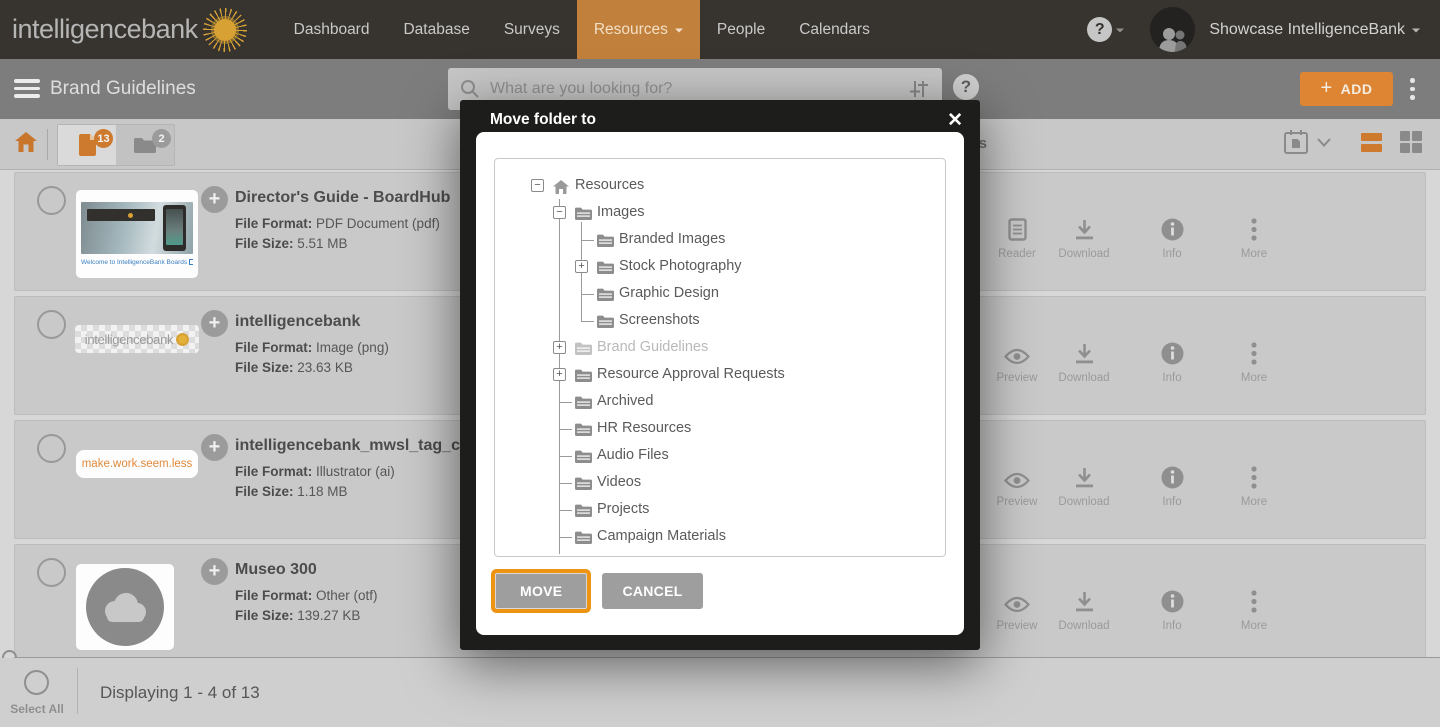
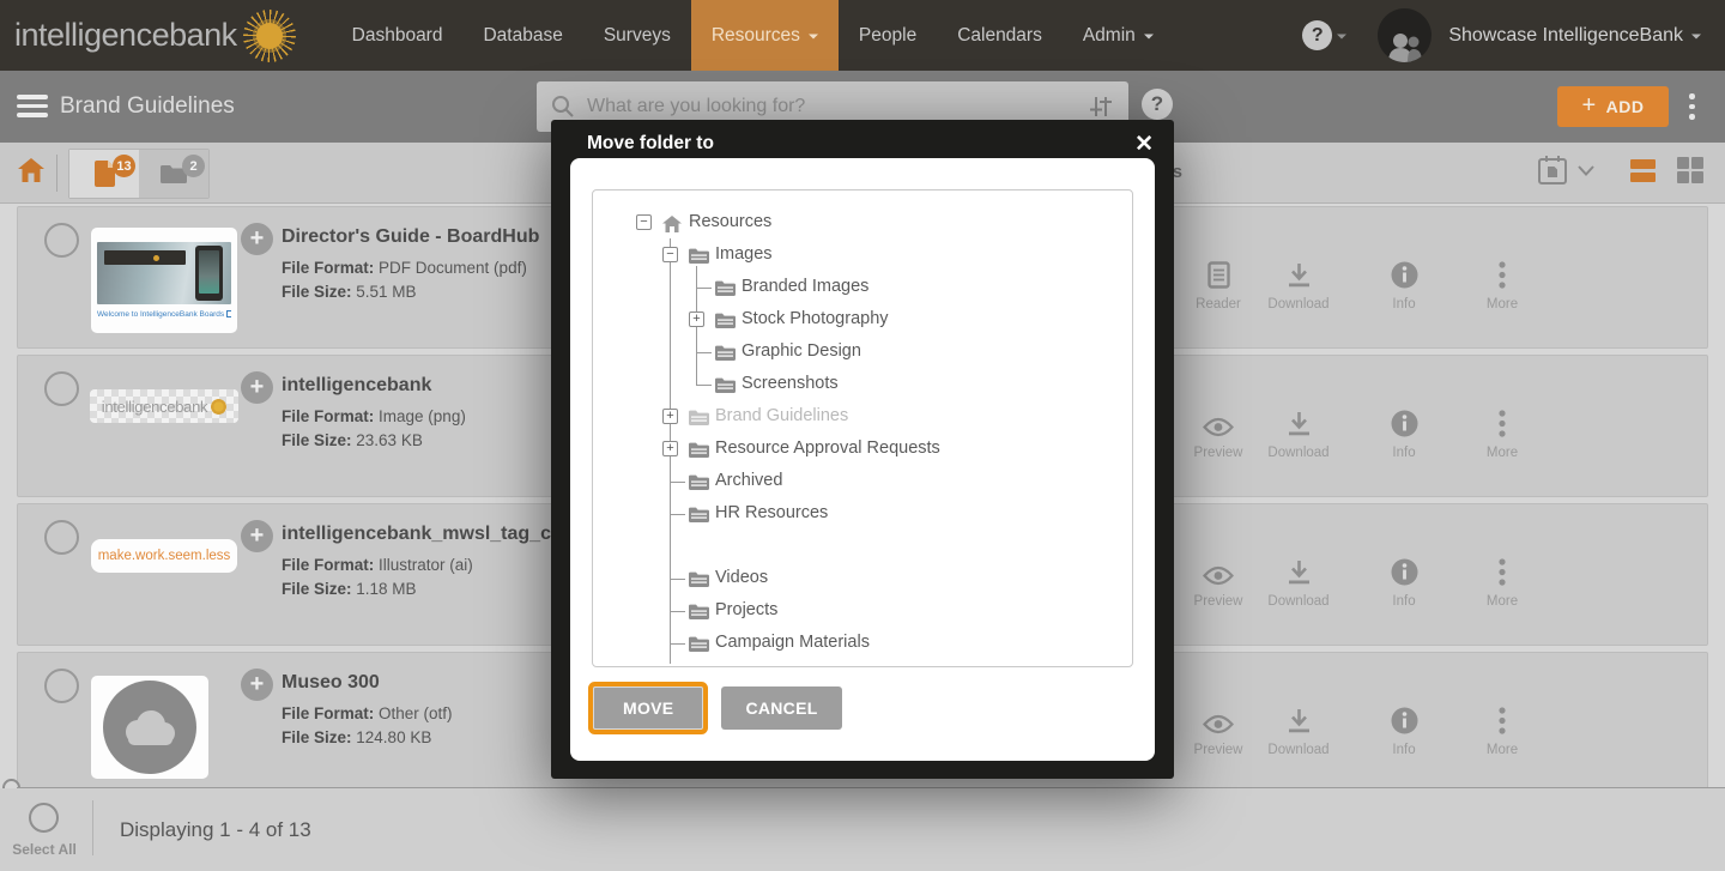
  intelligencebank
  Dashboard
  Database
  Surveys
  Resources
  People
  Calendars
+ Admin
  ?
  Showcase IntelligenceBank
  Brand Guidelines
  What are you looking for?
  ?
  +
  ADD
  13
  2
  +
  Director's Guide - BoardHub
  File Format: PDF Document (pdf)
  File Size: 5.51 MB
  Reader
  Download
  Info
  More
  intelligencebank
  +
  intelligencebank
  File Format: Image (png)
  File Size: 23.63 KB
  Preview
  Download
  Info
  More
  make.work.seem.less
  +
  intelligencebank_mwsl_tag_c
  File Format: Illustrator (ai)
  File Size: 1.18 MB
  Preview
  Download
  Info
  More
  +
  Museo 300
  File Format: Other (otf)
- File Size: 139.27 KB
+ File Size: 124.80 KB
  Preview
  Download
  Info
  More
  Select All
  Displaying 1 - 4 of 13
  Move folder to
  ✕
  −
  Resources
  −
  Images
  Branded Images
  +
  Stock Photography
  Graphic Design
  Screenshots
  +
  Brand Guidelines
  +
  Resource Approval Requests
  Archived
  HR Resources
- Audio Files
  Videos
  Projects
  Campaign Materials
  MOVE
  CANCEL
